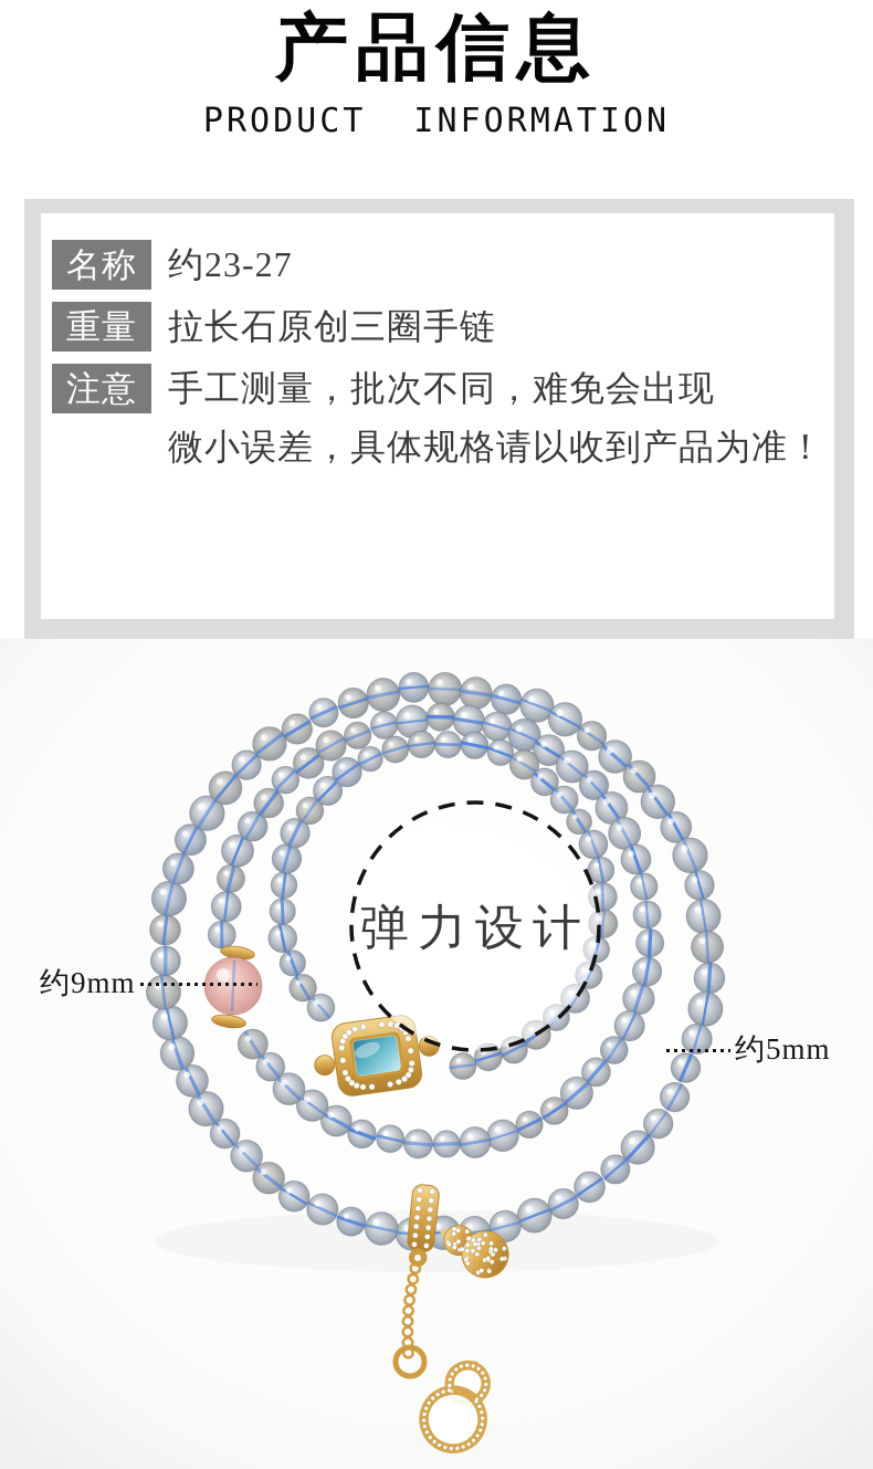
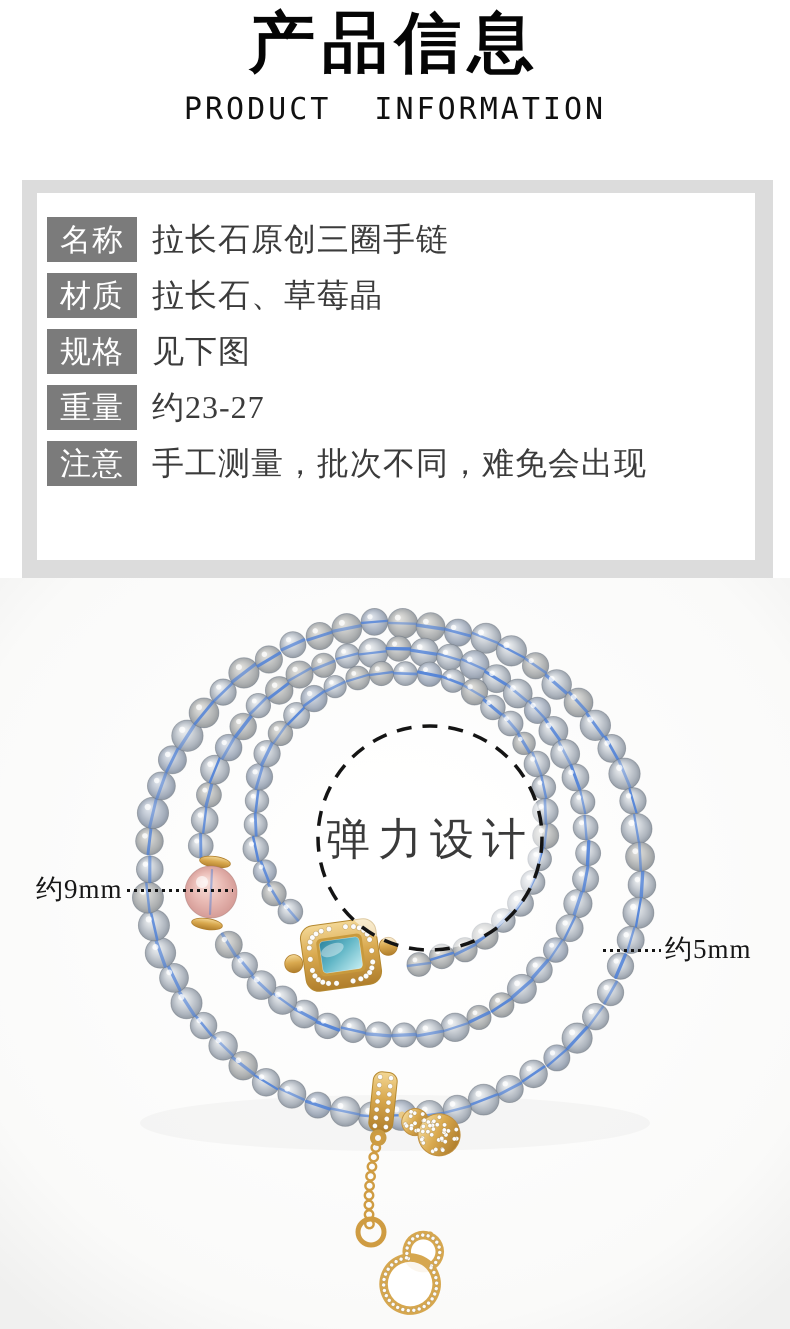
  产品信息
  PRODUCT INFORMATION
  名称
- 约23-27
+ 拉长石原创三圈手链
+ 材质
+ 拉长石、草莓晶
+ 规格
+ 见下图
  重量
- 拉长石原创三圈手链
+ 约23-27
  注意
  手工测量，批次不同，难免会出现
- 微小误差，具体规格请以收到产品为准！
  弹力设计
  约9mm
  约5mm
